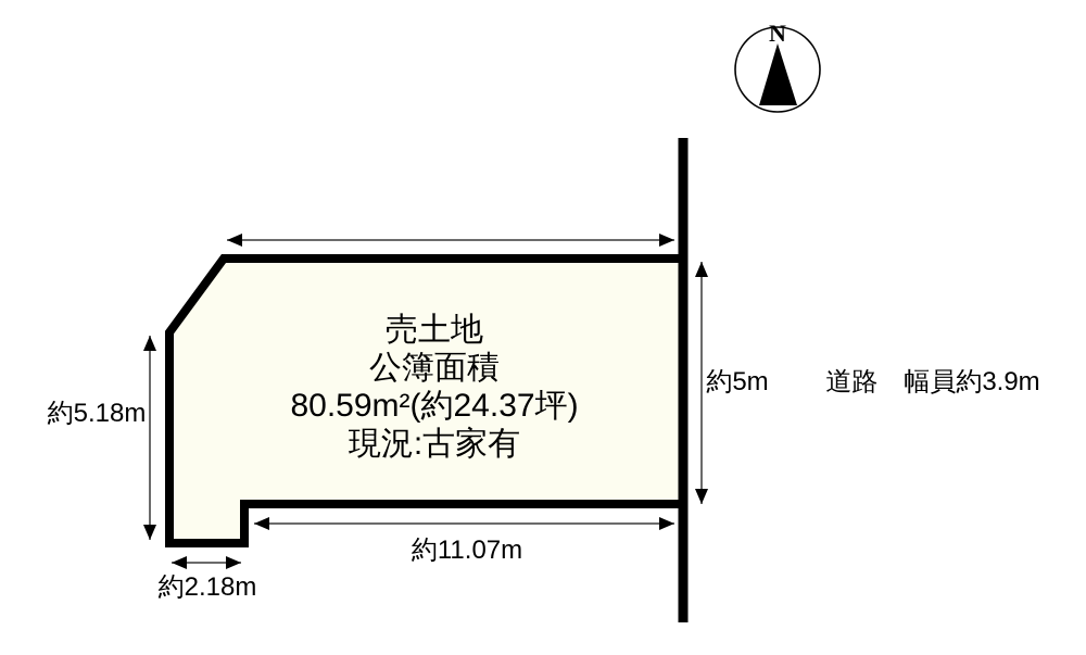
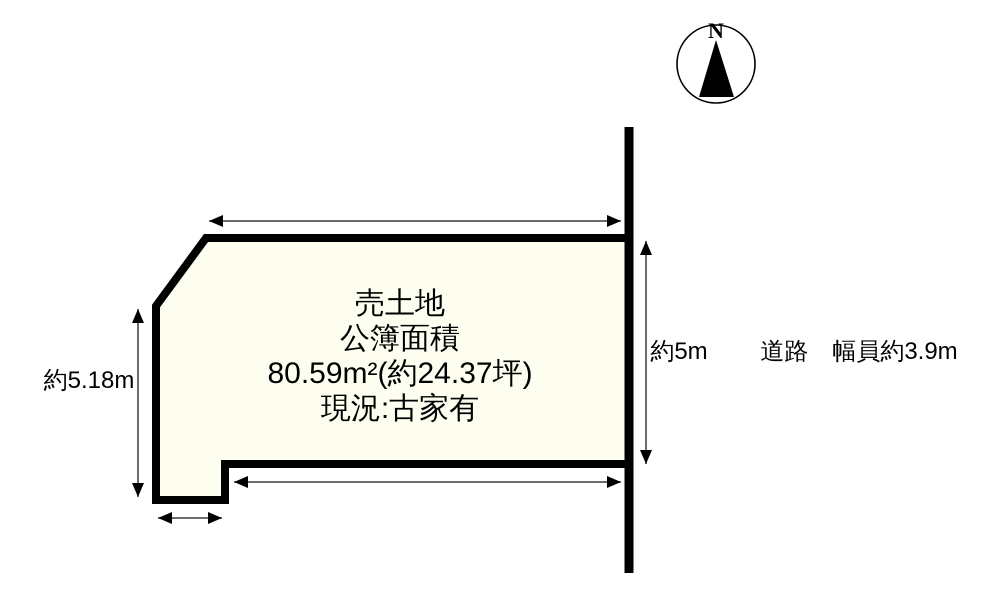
  N
  約5.18m
- 約11.07m
- 約2.18m
  約5m
  道路 幅員約3.9m
  売土地
  公簿面積
  80.59m²(約24.37坪)
  現況:古家有
